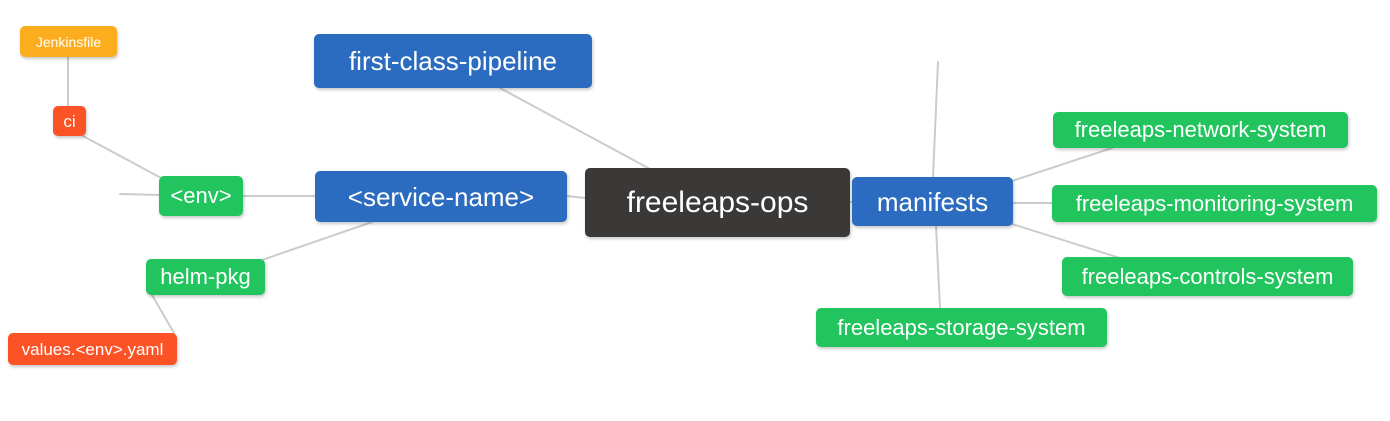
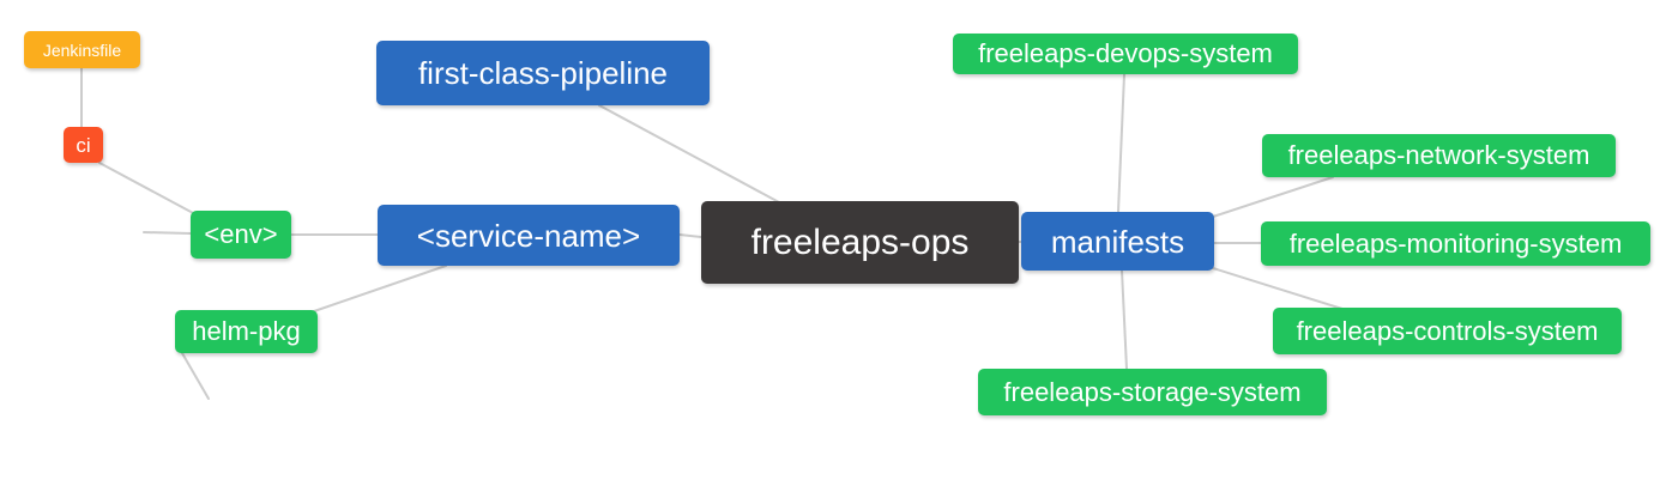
  Jenkinsfile
  ci
  <env>
  helm-pkg
- values.<env>.yaml
  first-class-pipeline
  <service-name>
  freeleaps-ops
  manifests
+ freeleaps-devops-system
  freeleaps-network-system
  freeleaps-monitoring-system
  freeleaps-controls-system
  freeleaps-storage-system
